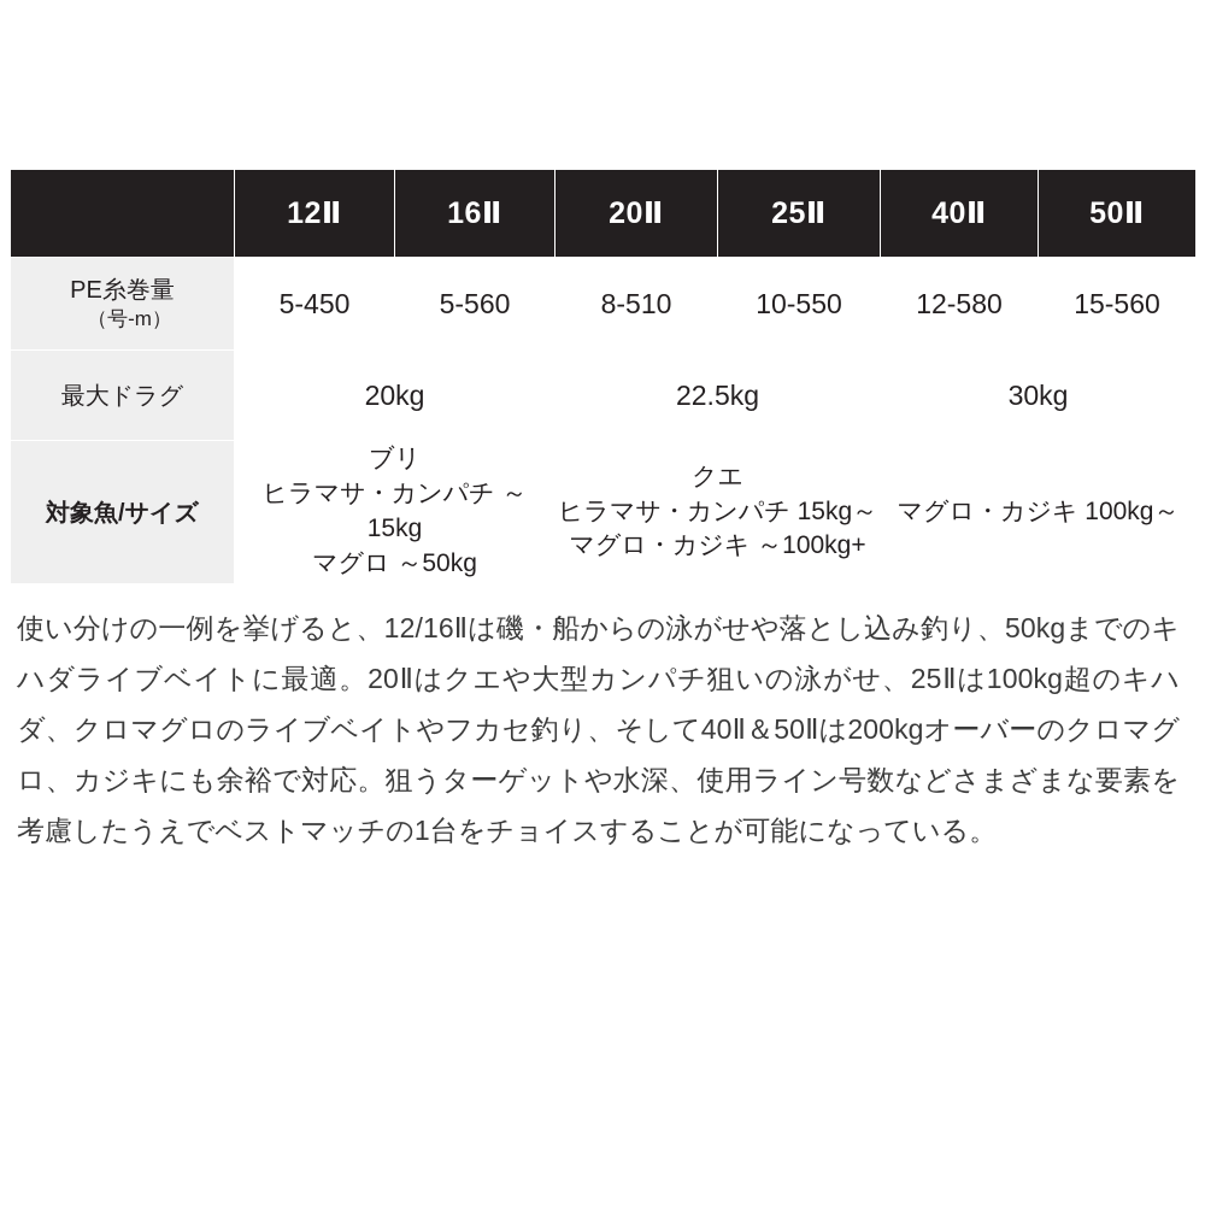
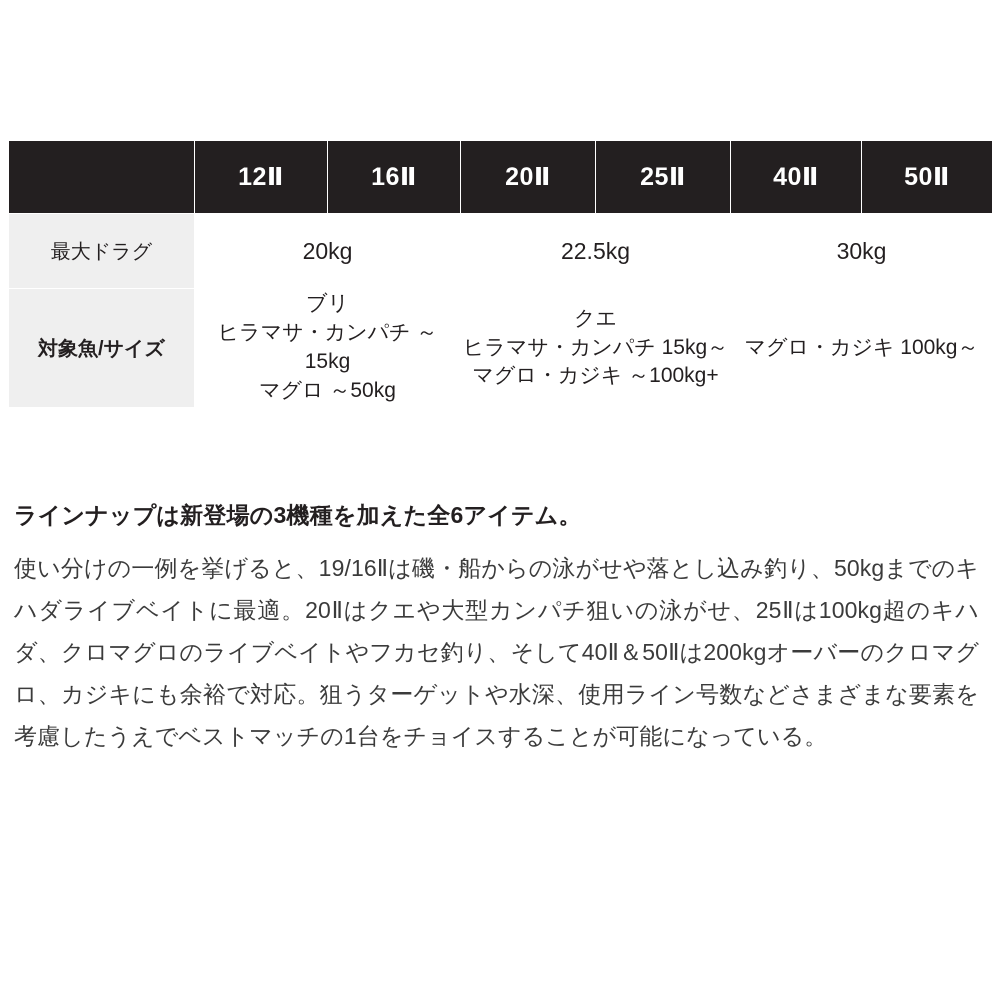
  	12Ⅱ	16Ⅱ	20Ⅱ	25Ⅱ	40Ⅱ	50Ⅱ
- PE糸巻量 （号-m）	5-450	5-560	8-510	10-550	12-580	15-560
  最大ドラグ	20kg	22.5kg	30kg
  対象魚/サイズ	ブリ ヒラマサ・カンパチ ～15kg マグロ ～50kg	クエ ヒラマサ・カンパチ 15kg～ マグロ・カジキ ～100kg+	マグロ・カジキ 100kg～
+ ラインナップは新登場の3機種を加えた全6アイテム。
- 使い分けの一例を挙げると、12/16Ⅱは磯・船からの泳がせや落とし込み釣り、50kgまでのキハダライブベイトに最適。20Ⅱはクエや大型カンパチ狙いの泳がせ、25Ⅱは100kg超のキハダ、クロマグロのライブベイトやフカセ釣り、そして40Ⅱ＆50Ⅱは200kgオーバーのクロマグロ、カジキにも余裕で対応。狙うターゲットや水深、使用ライン号数などさまざまな要素を考慮したうえでベストマッチの1台をチョイスすることが可能になっている。
+ 使い分けの一例を挙げると、19/16Ⅱは磯・船からの泳がせや落とし込み釣り、50kgまでのキハダライブベイトに最適。20Ⅱはクエや大型カンパチ狙いの泳がせ、25Ⅱは100kg超のキハダ、クロマグロのライブベイトやフカセ釣り、そして40Ⅱ＆50Ⅱは200kgオーバーのクロマグロ、カジキにも余裕で対応。狙うターゲットや水深、使用ライン号数などさまざまな要素を考慮したうえでベストマッチの1台をチョイスすることが可能になっている。
